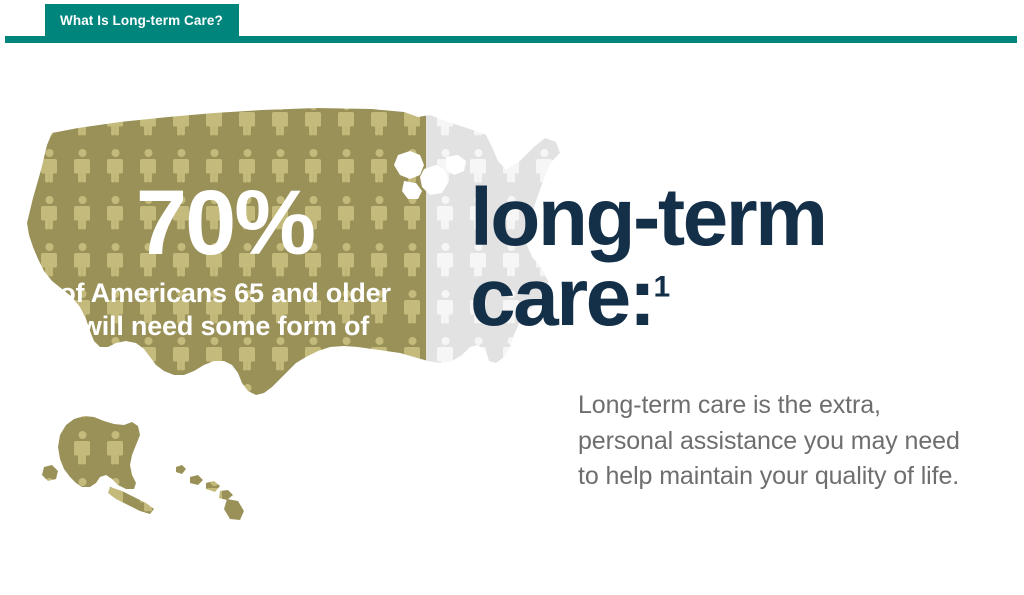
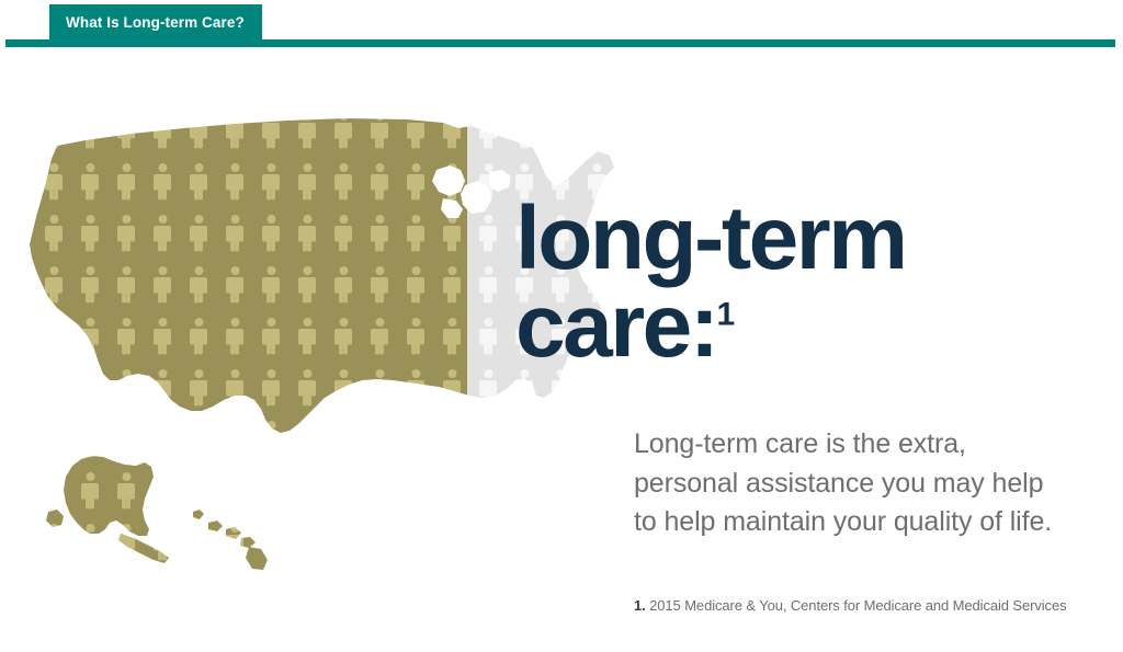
  What Is Long-term Care?
- 70%
- of Americans 65 and older will need some form of
  long-term care:1
- Long-term care is the extra, personal assistance you may need to help maintain your quality of life.
+ Long-term care is the extra, personal assistance you may help to help maintain your quality of life.
+ 1. 2015 Medicare & You, Centers for Medicare and Medicaid Services
